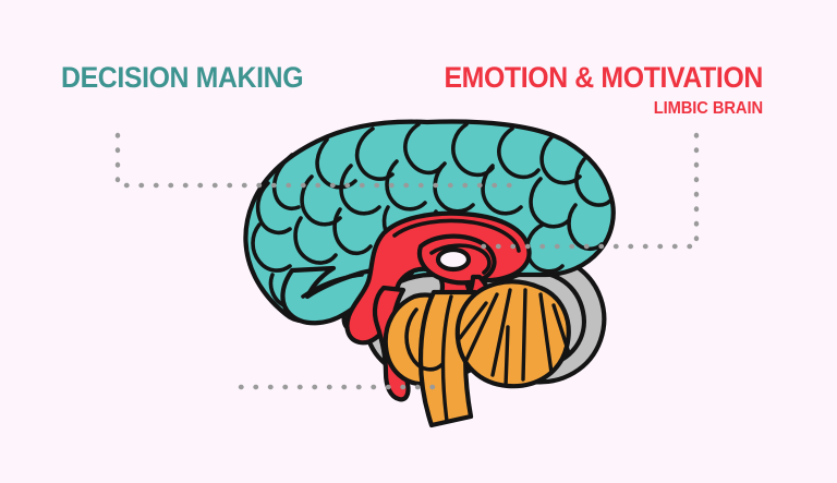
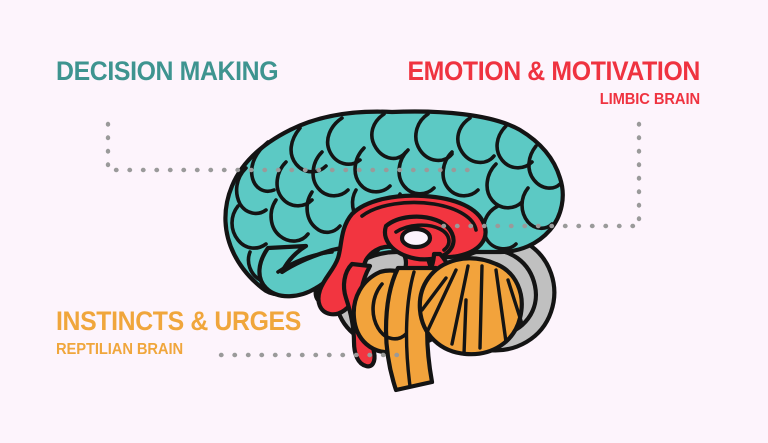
  DECISION MAKING
  EMOTION & MOTIVATION
  LIMBIC BRAIN
+ INSTINCTS & URGES
+ REPTILIAN BRAIN
